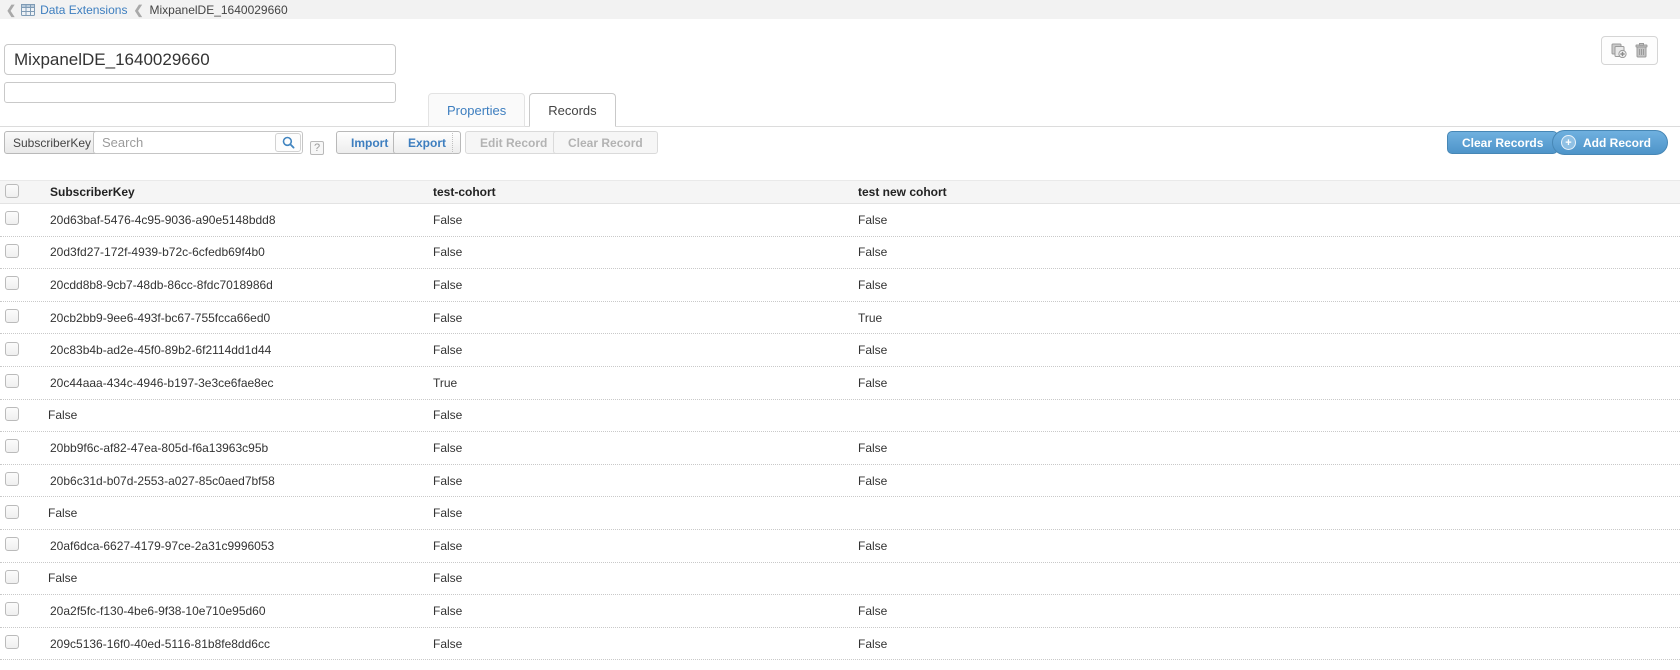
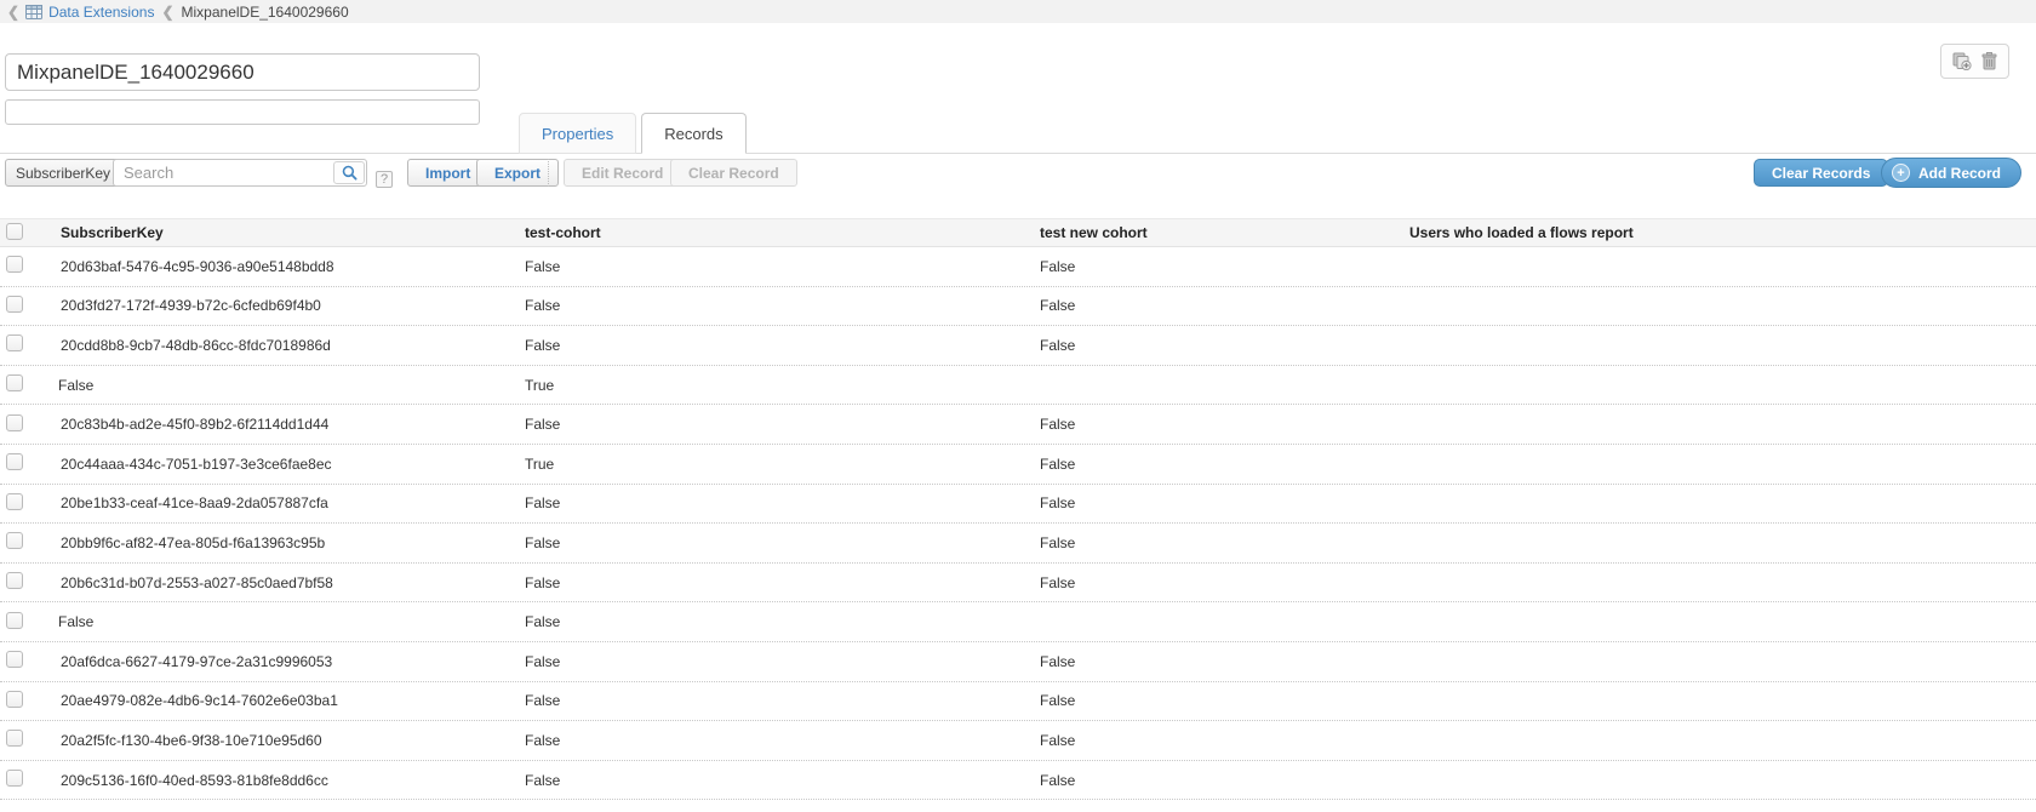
  ❮
  Data Extensions
  ❮
  MixpanelDE_1640029660
  MixpanelDE_1640029660
  Properties
  Records
  SubscriberKey
  Search
  ?
  Import
  Export
  Edit Record
  Clear Record
  Clear Records
  +
  Add Record
  SubscriberKey
  test-cohort
  test new cohort
+ Users who loaded a flows report
  20d63baf-5476-4c95-9036-a90e5148bdd8
  False
  False
  20d3fd27-172f-4939-b72c-6cfedb69f4b0
  False
  False
  20cdd8b8-9cb7-48db-86cc-8fdc7018986d
  False
  False
- 20cb2bb9-9ee6-493f-bc67-755fcca66ed0
  False
  True
  20c83b4b-ad2e-45f0-89b2-6f2114dd1d44
  False
  False
- 20c44aaa-434c-4946-b197-3e3ce6fae8ec
+ 20c44aaa-434c-7051-b197-3e3ce6fae8ec
  True
  False
+ 20be1b33-ceaf-41ce-8aa9-2da057887cfa
  False
  False
  20bb9f6c-af82-47ea-805d-f6a13963c95b
  False
  False
  20b6c31d-b07d-2553-a027-85c0aed7bf58
  False
  False
  False
  False
  20af6dca-6627-4179-97ce-2a31c9996053
  False
  False
+ 20ae4979-082e-4db6-9c14-7602e6e03ba1
  False
  False
  20a2f5fc-f130-4be6-9f38-10e710e95d60
  False
  False
- 209c5136-16f0-40ed-5116-81b8fe8dd6cc
+ 209c5136-16f0-40ed-8593-81b8fe8dd6cc
  False
  False
